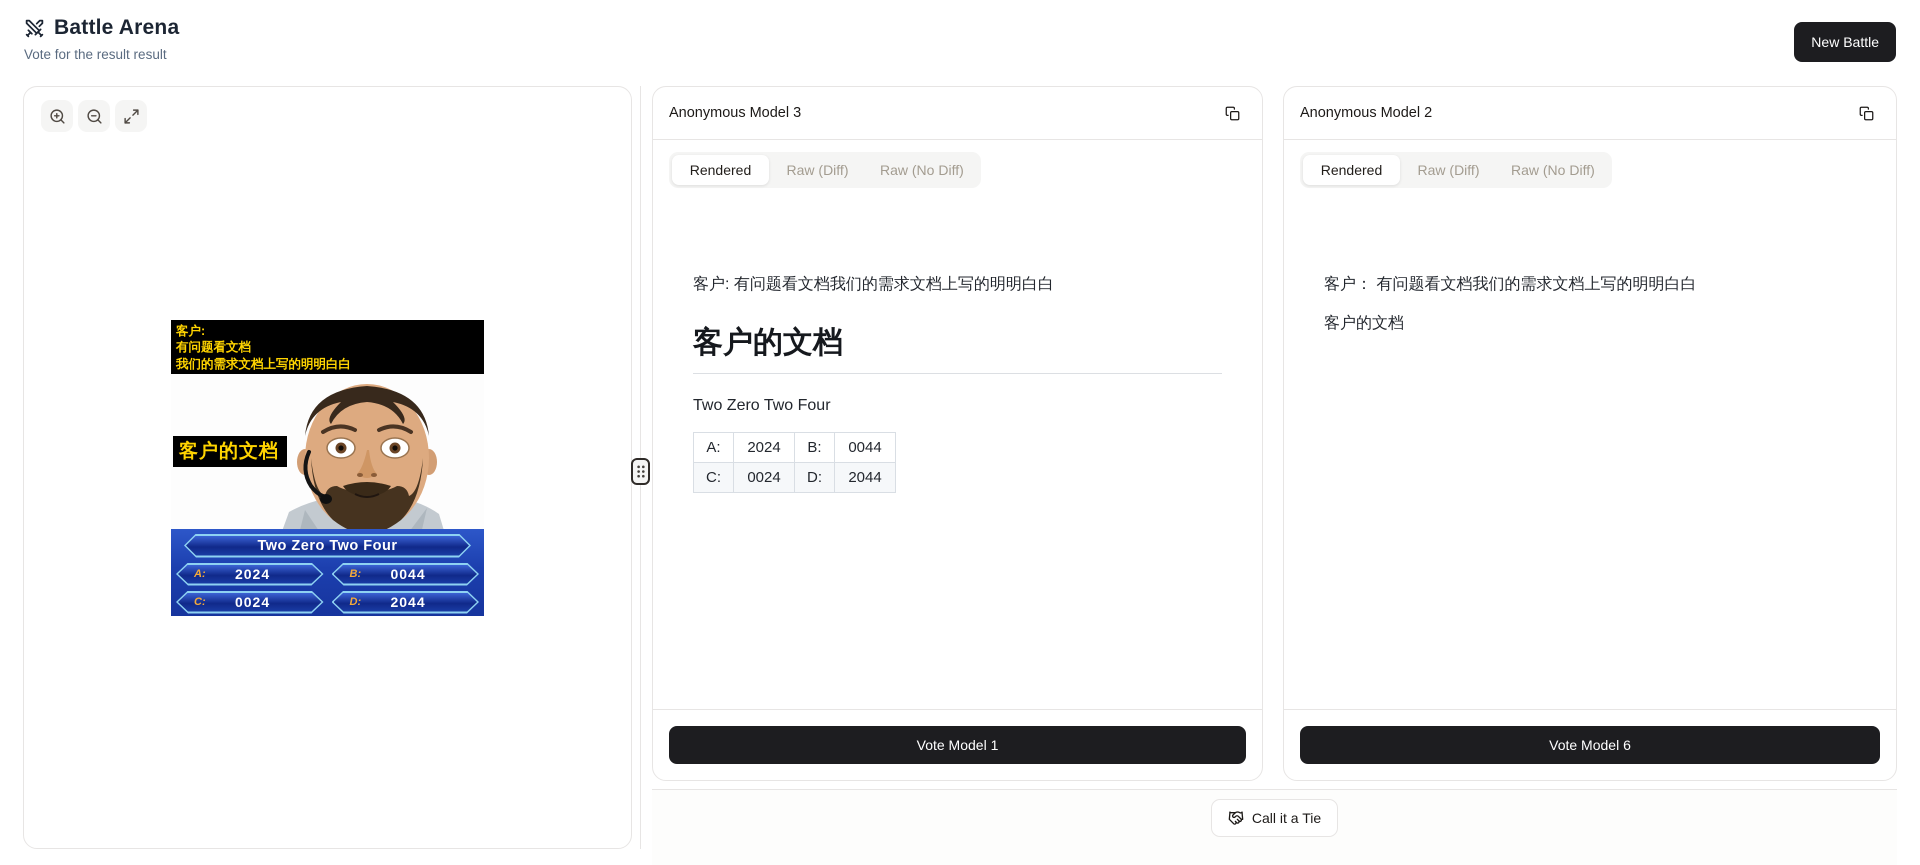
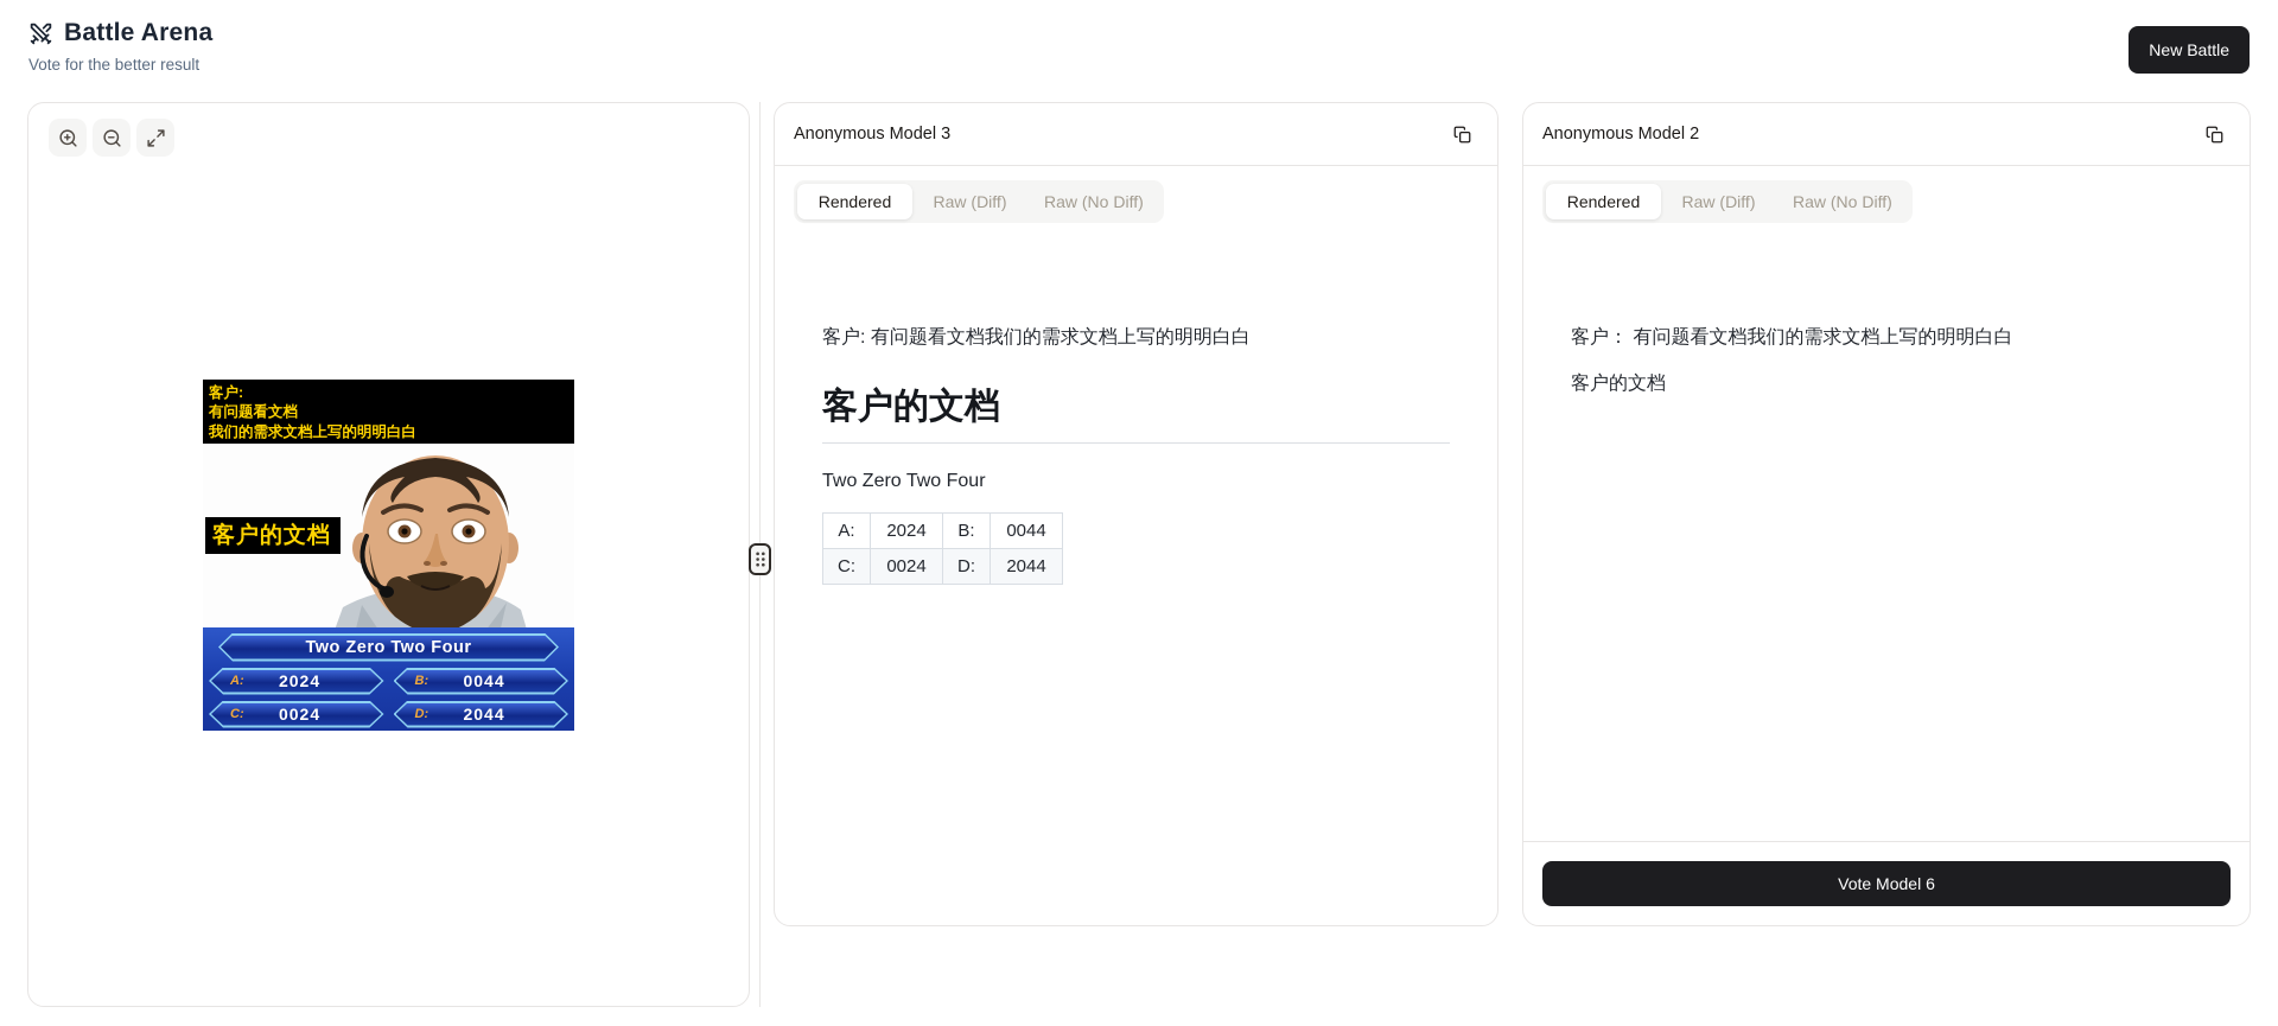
  Battle Arena
- Vote for the result result
+ Vote for the better result
  New Battle
  客户:
  有问题看文档
  我们的需求文档上写的明明白白
  客户的文档
  Two Zero Two Four
  A:
  2024
  B:
  0044
  C:
  0024
  D:
  2044
  Anonymous Model 3
  Rendered
  Raw (Diff)
  Raw (No Diff)
  客户: 有问题看文档我们的需求文档上写的明明白白
  客户的文档
  Two Zero Two Four
  A:	2024	B:	0044
  C:	0024	D:	2044
- Vote Model 1
  Anonymous Model 2
  Rendered
  Raw (Diff)
  Raw (No Diff)
  客户： 有问题看文档我们的需求文档上写的明明白白
  客户的文档
  Vote Model 6
- Call it a Tie
